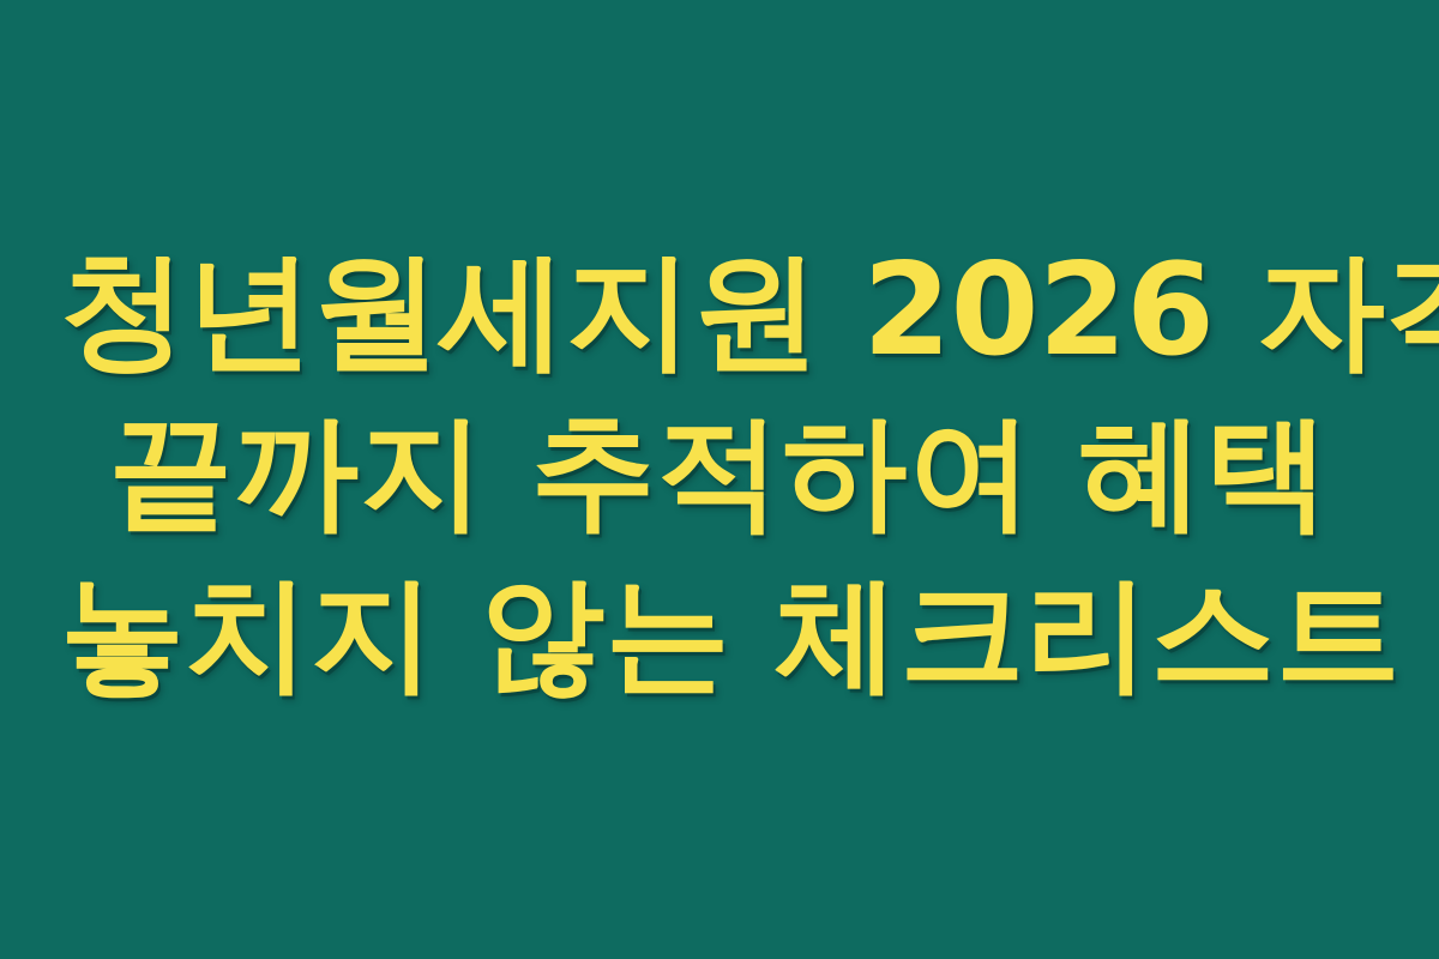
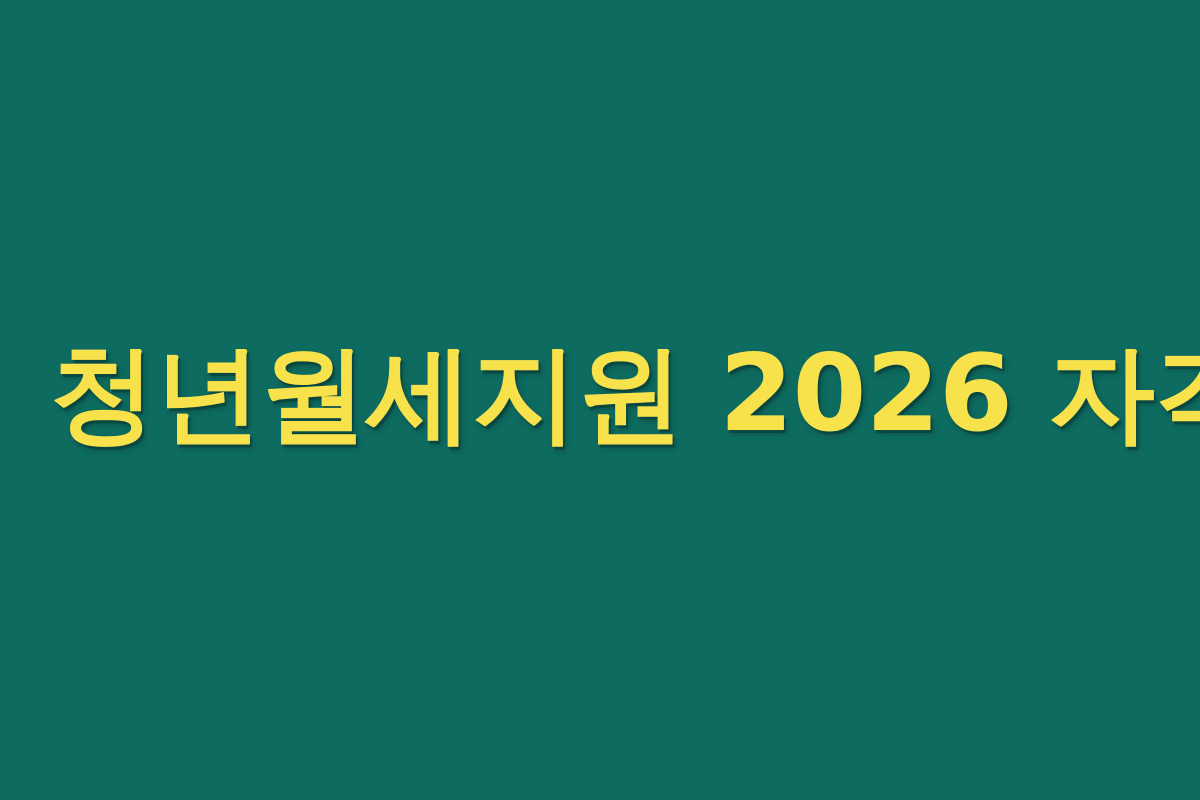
  청년월세지원 2026 자
- 끝까지 추적하여 혜택
- 놓치지 않는 체크리스트
